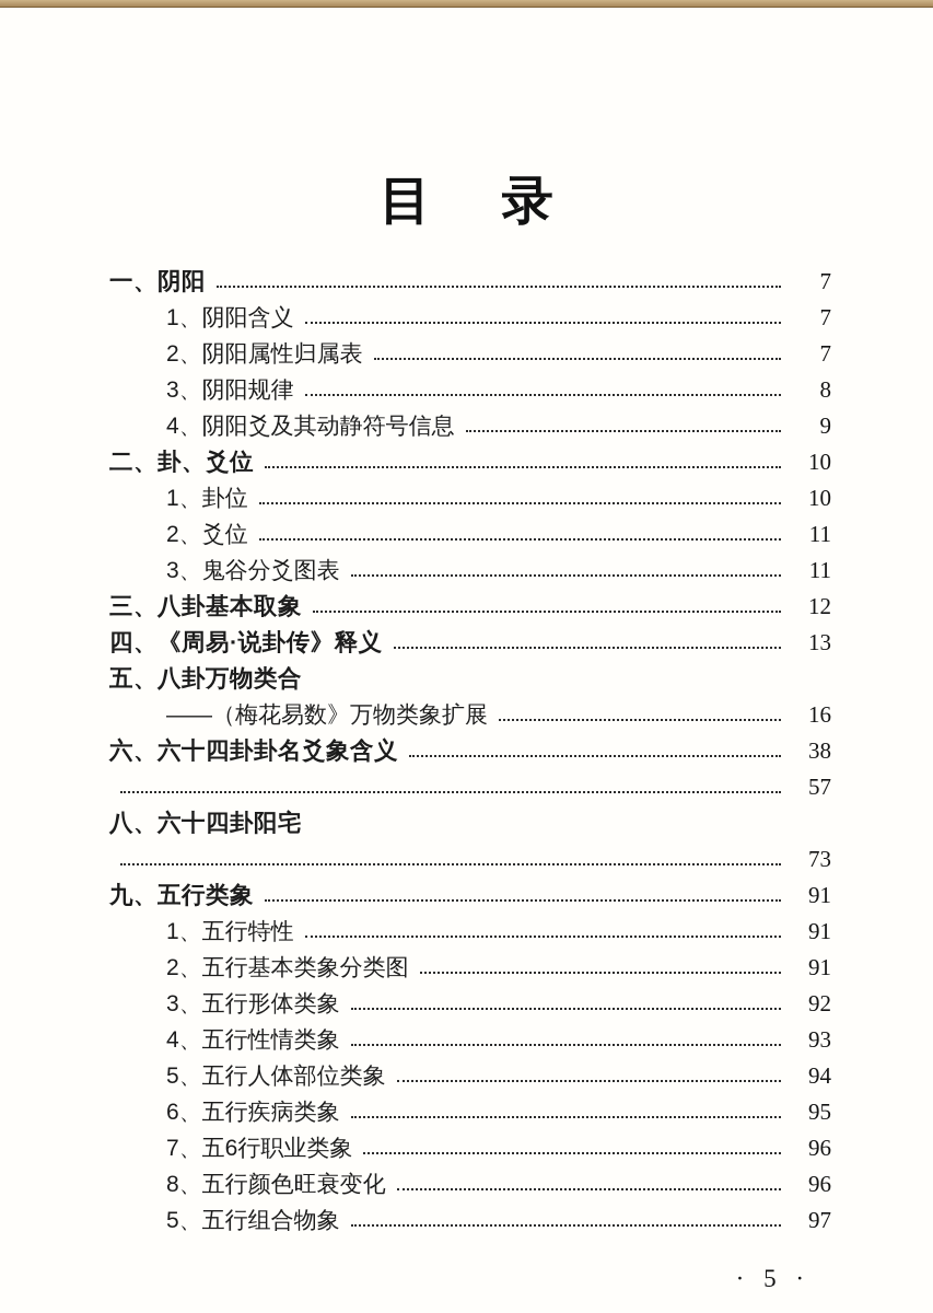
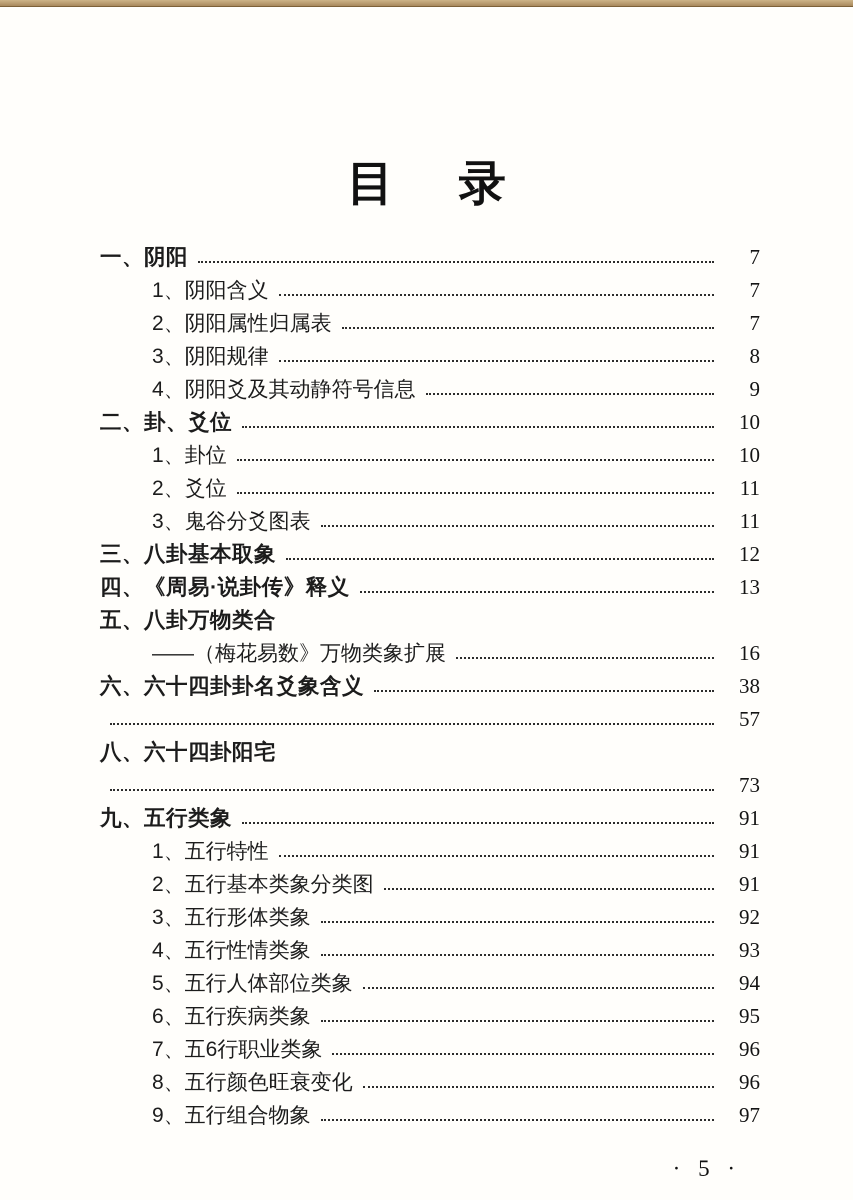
  目 录
  一、阴阳
  7
  1、阴阳含义
  7
  2、阴阳属性归属表
  7
  3、阴阳规律
  8
  4、阴阳爻及其动静符号信息
  9
  二、卦、爻位
  10
  1、卦位
  10
  2、爻位
  11
  3、鬼谷分爻图表
  11
  三、八卦基本取象
  12
  四、《周易·说卦传》释义
  13
  五、八卦万物类合
  ——（梅花易数》万物类象扩展
  16
  六、六十四卦卦名爻象含义
  38
  57
  八、六十四卦阳宅
  73
  九、五行类象
  91
  1、五行特性
  91
  2、五行基本类象分类图
  91
  3、五行形体类象
  92
  4、五行性情类象
  93
  5、五行人体部位类象
  94
  6、五行疾病类象
  95
  7、五6行职业类象
  96
  8、五行颜色旺衰变化
  96
- 5、五行组合物象
+ 9、五行组合物象
  97
  · 5 ·
